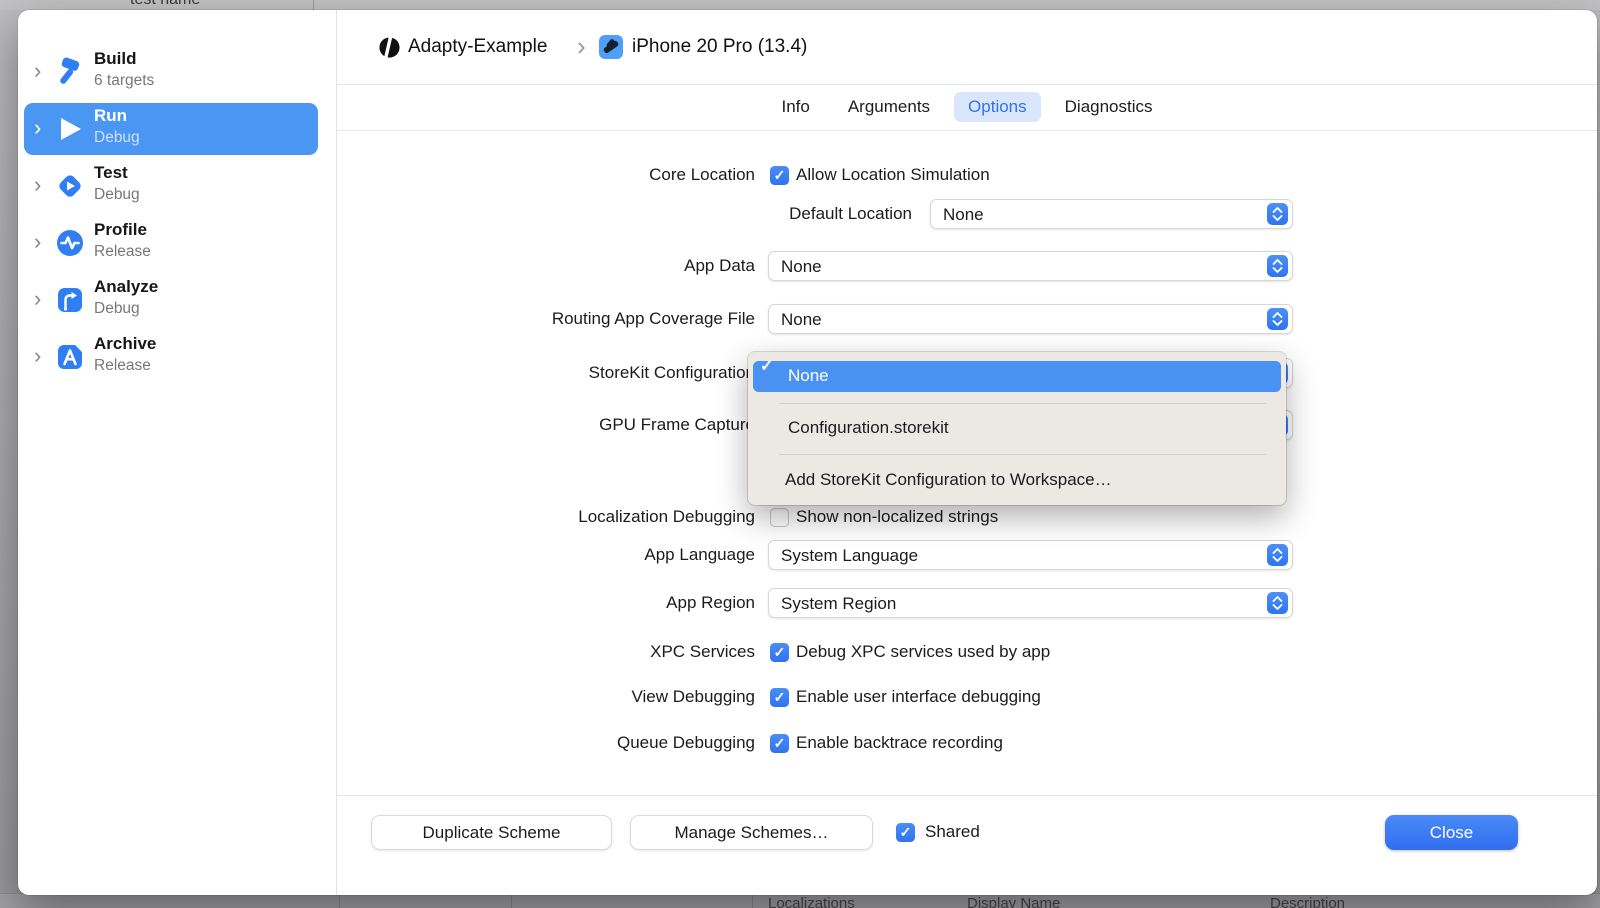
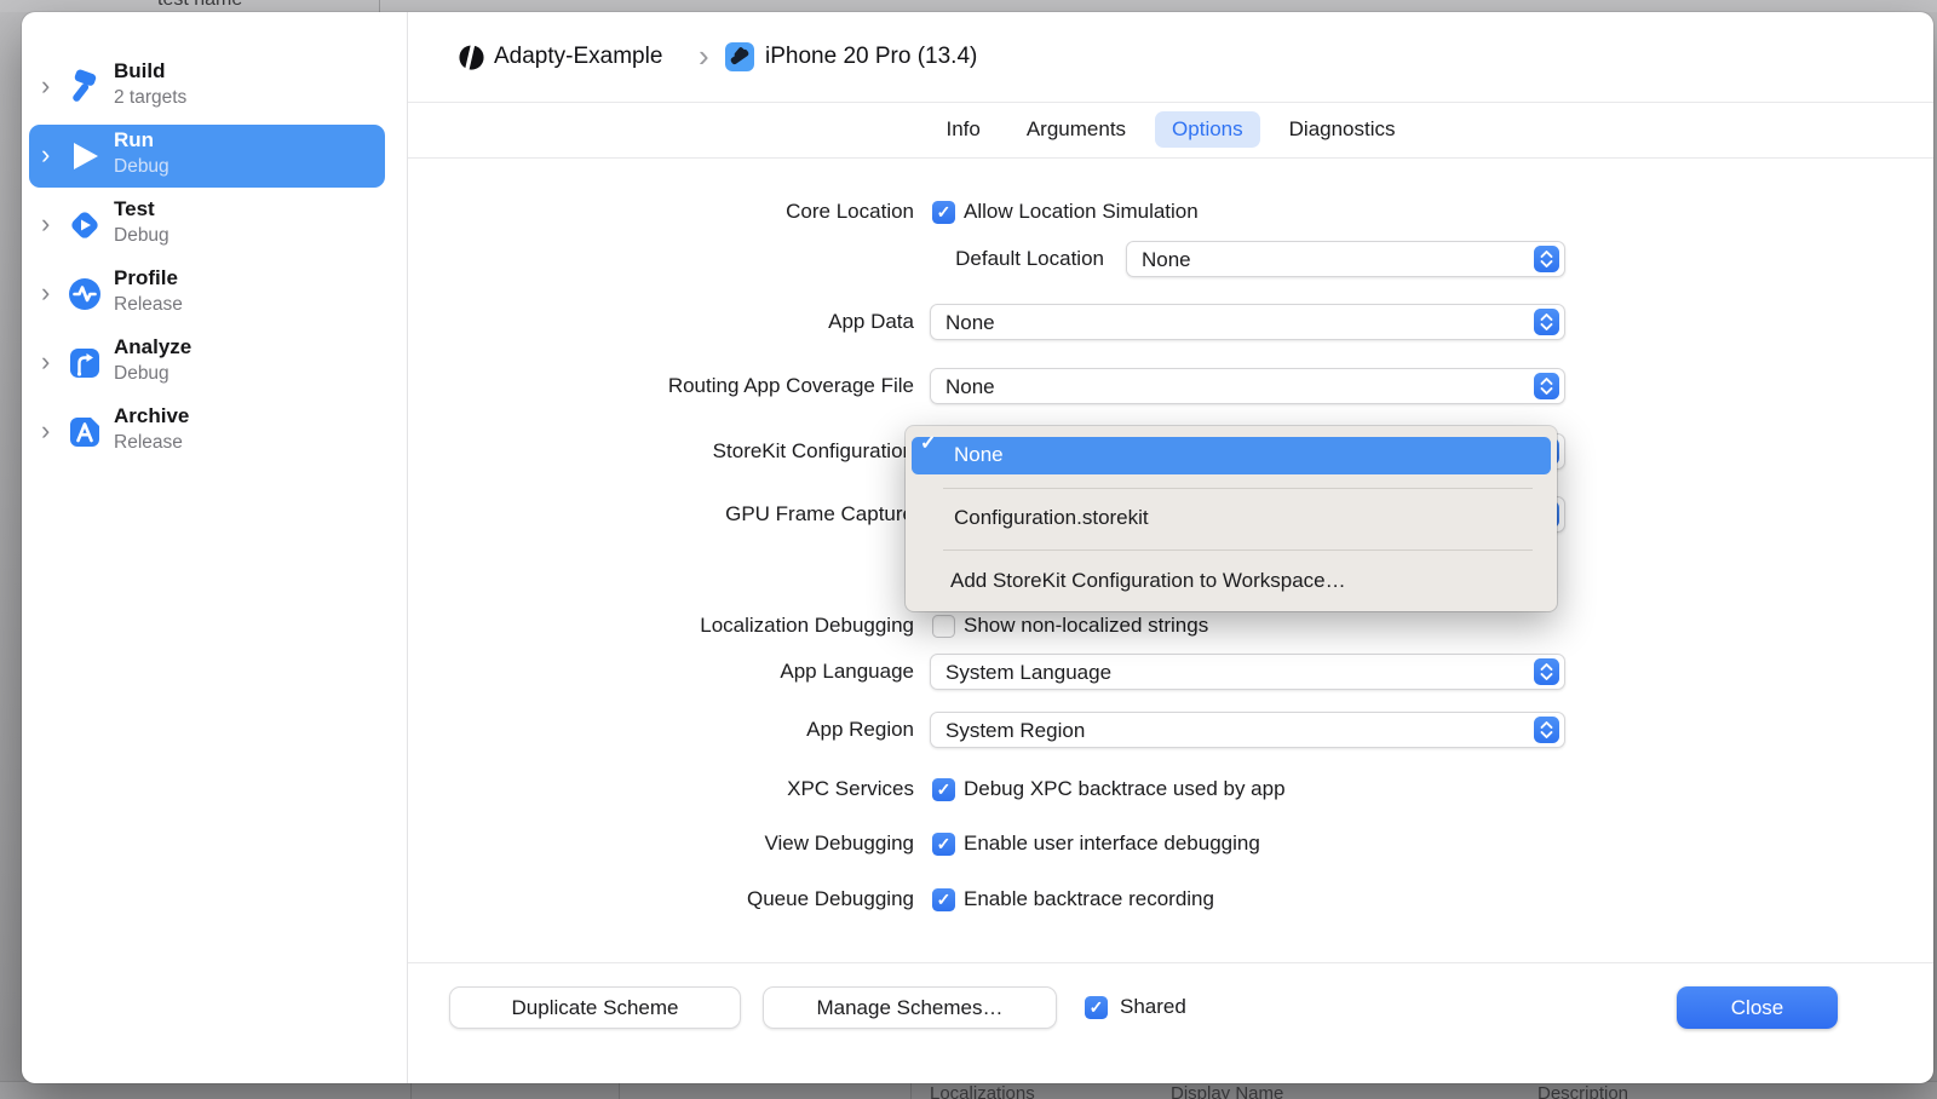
  Localizations
  Display Name
  Description
  Build
- 6 targets
+ 2 targets
  Run
  Debug
  Test
  Debug
  Profile
  Release
  Analyze
  Debug
  Archive
  Release
  Adapty-Example
  ›
  iPhone 20 Pro (13.4)
  Info
  Arguments
  Options
  Diagnostics
  Core Location
  Allow Location Simulation
  Default Location
  None
  App Data
  None
  Routing App Coverage File
  None
  StoreKit Configuratio
  GPU Frame Captur
  Localization Debugging
  Show non-localized strings
  App Language
  System Language
  App Region
  System Region
  XPC Services
- Debug XPC services used by app
+ Debug XPC backtrace used by app
  View Debugging
  Enable user interface debugging
  Queue Debugging
  Enable backtrace recording
  None
  Configuration.storekit
  Add StoreKit Configuration to Workspace…
  Duplicate Scheme
  Manage Schemes…
  Shared
  Close
